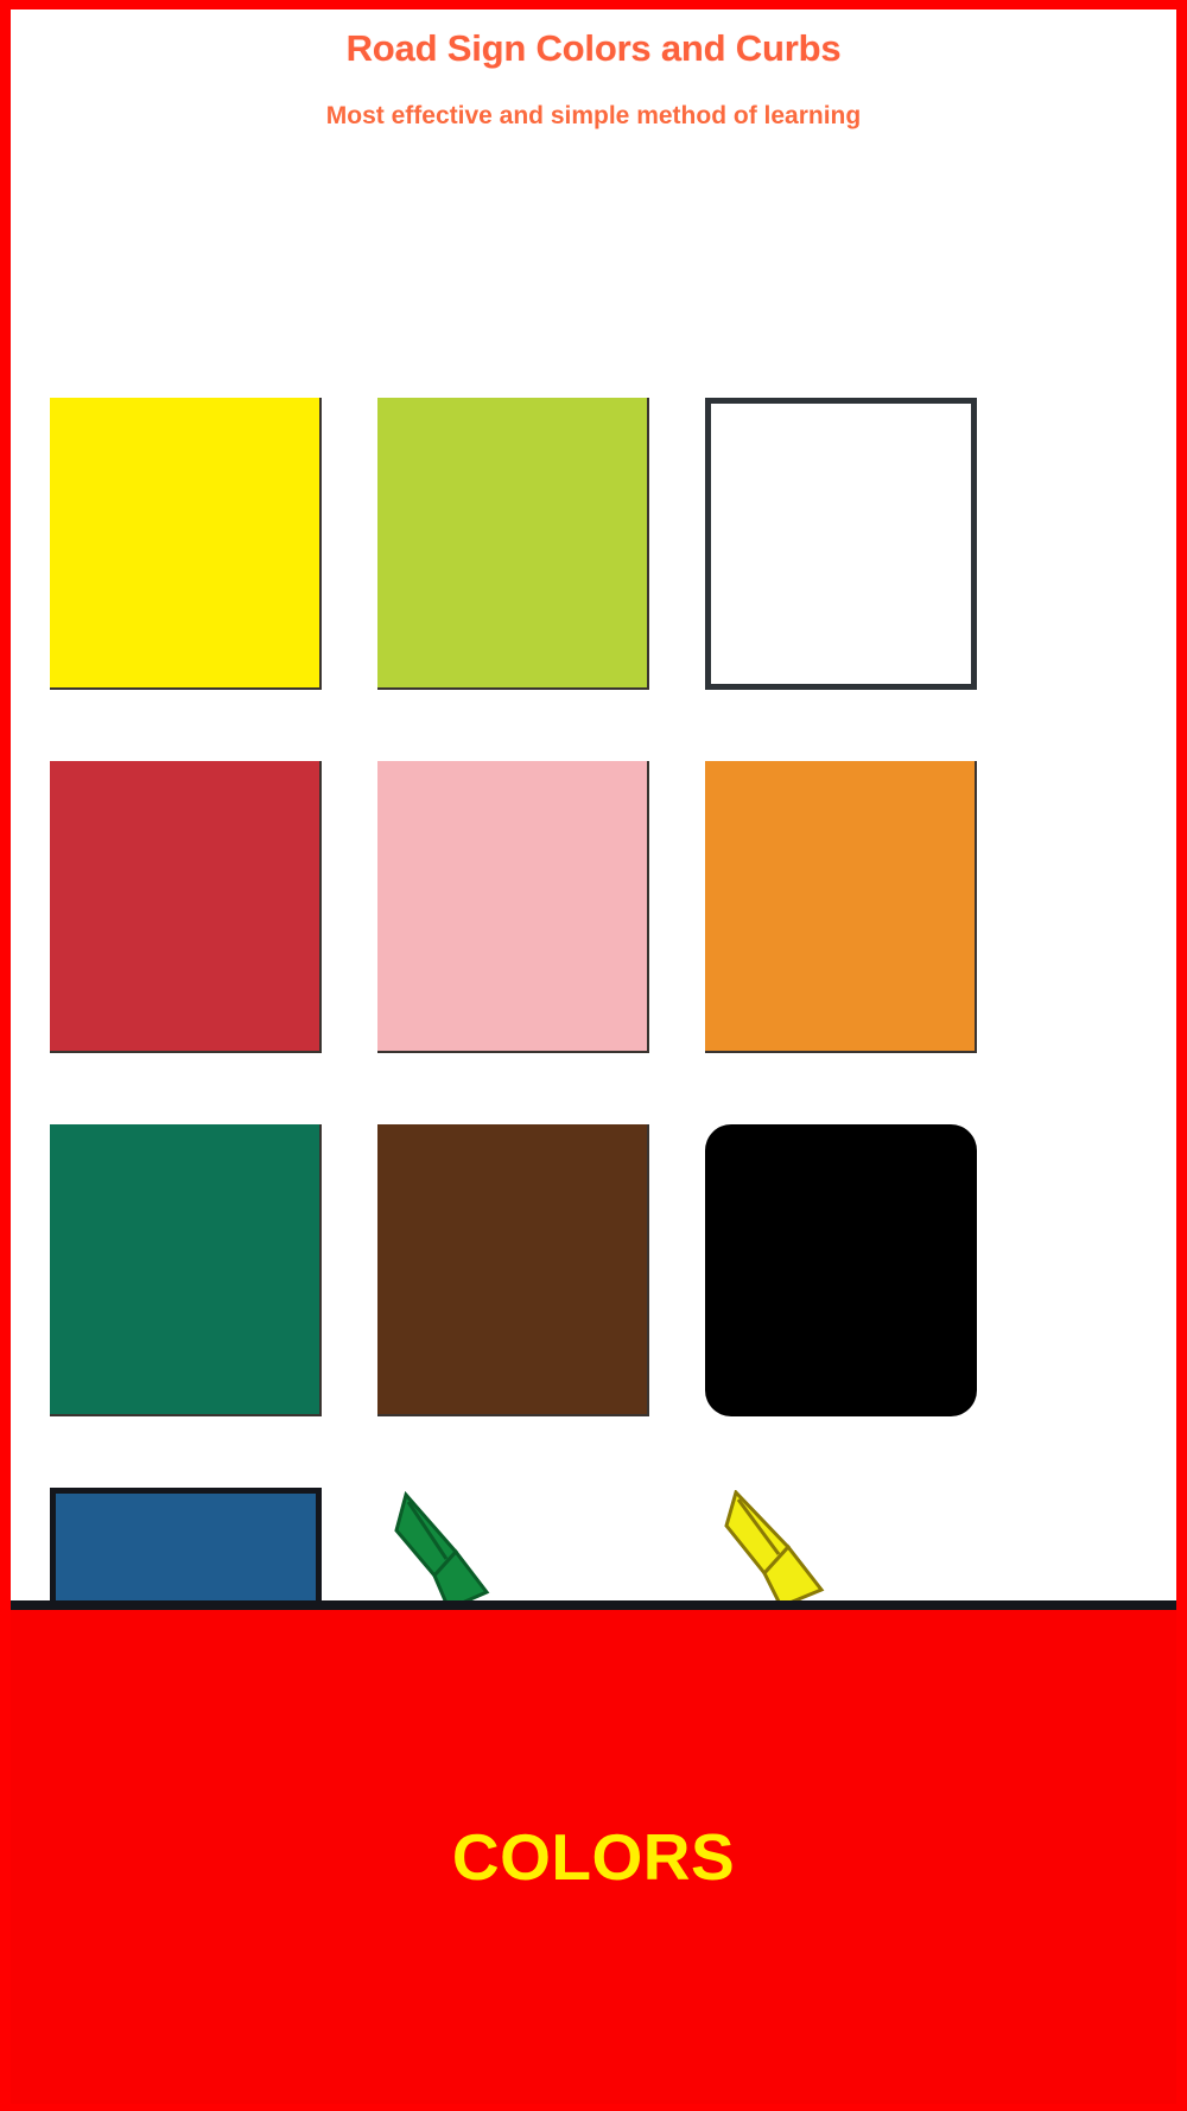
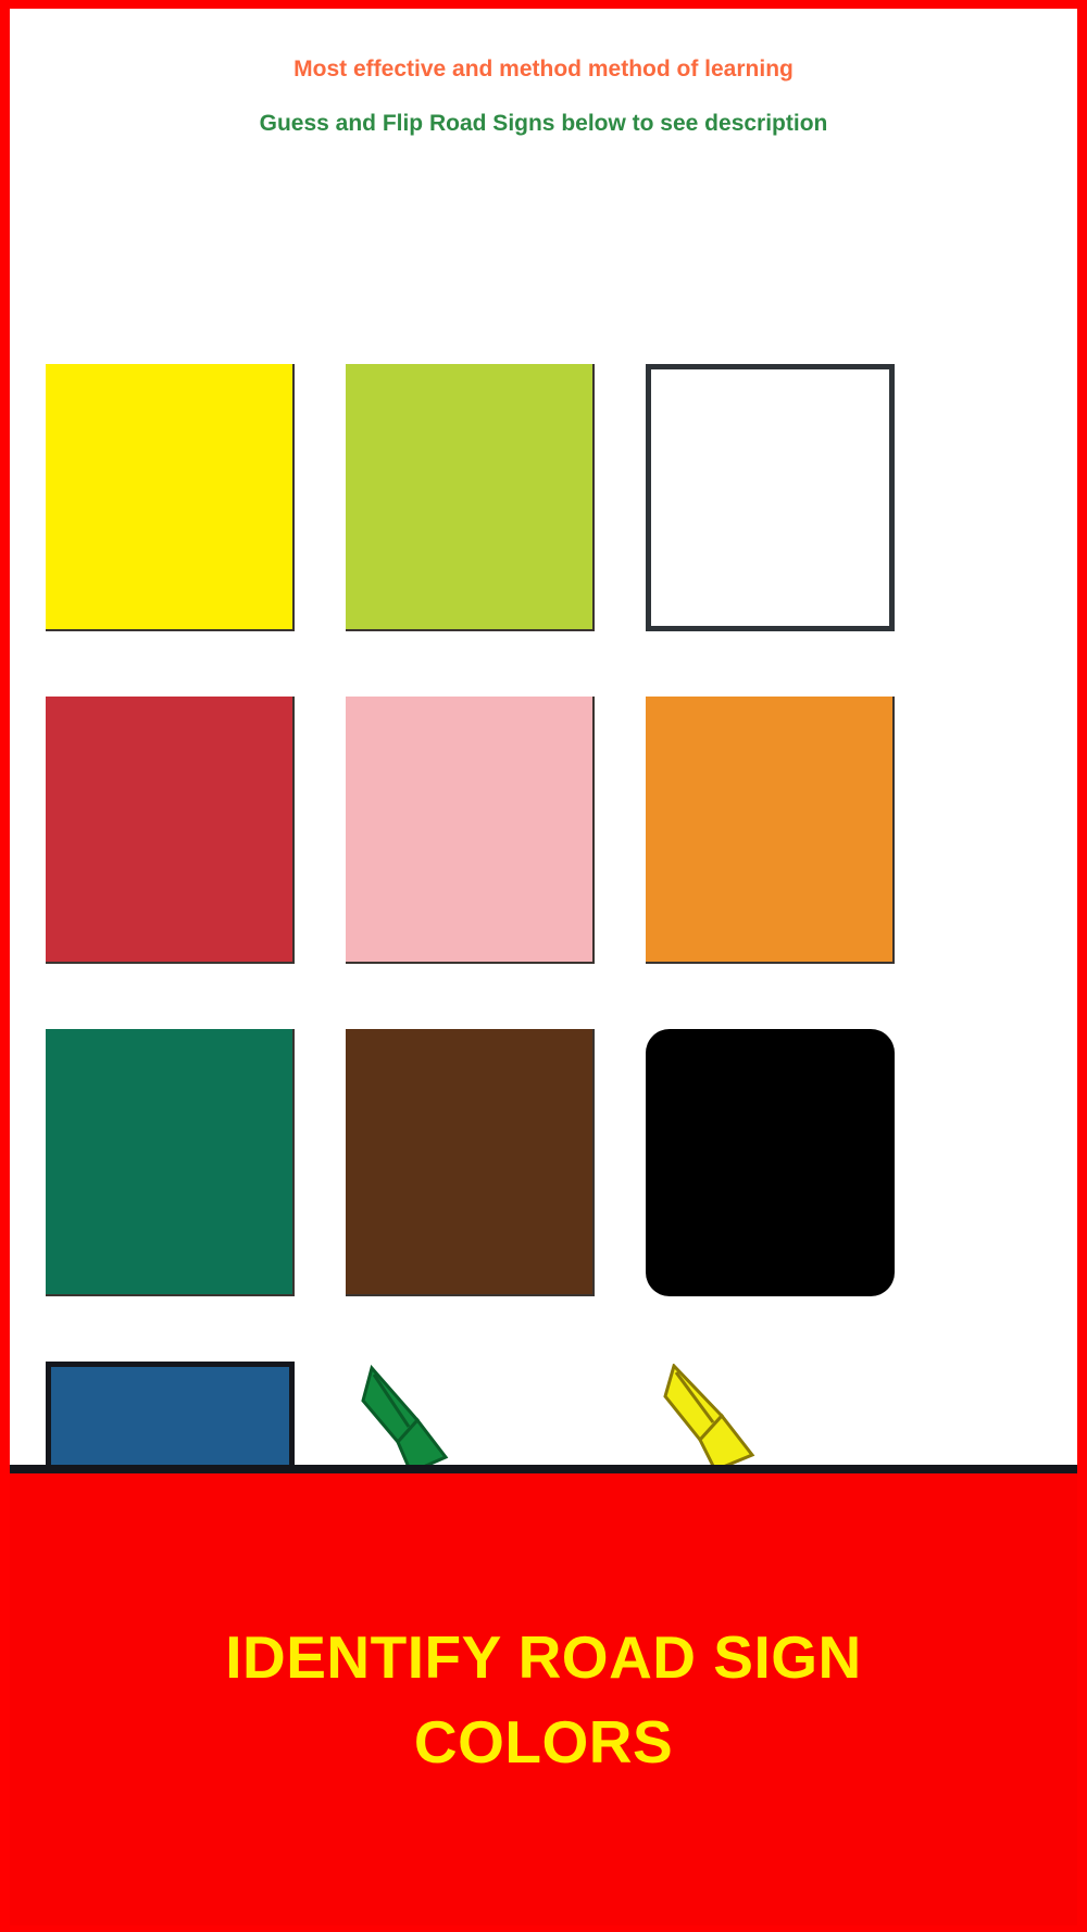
- Road Sign Colors and Curbs
- Most effective and simple method of learning
+ Most effective and method method of learning
+ Guess and Flip Road Signs below to see description
+ IDENTIFY ROAD SIGN
  COLORS
